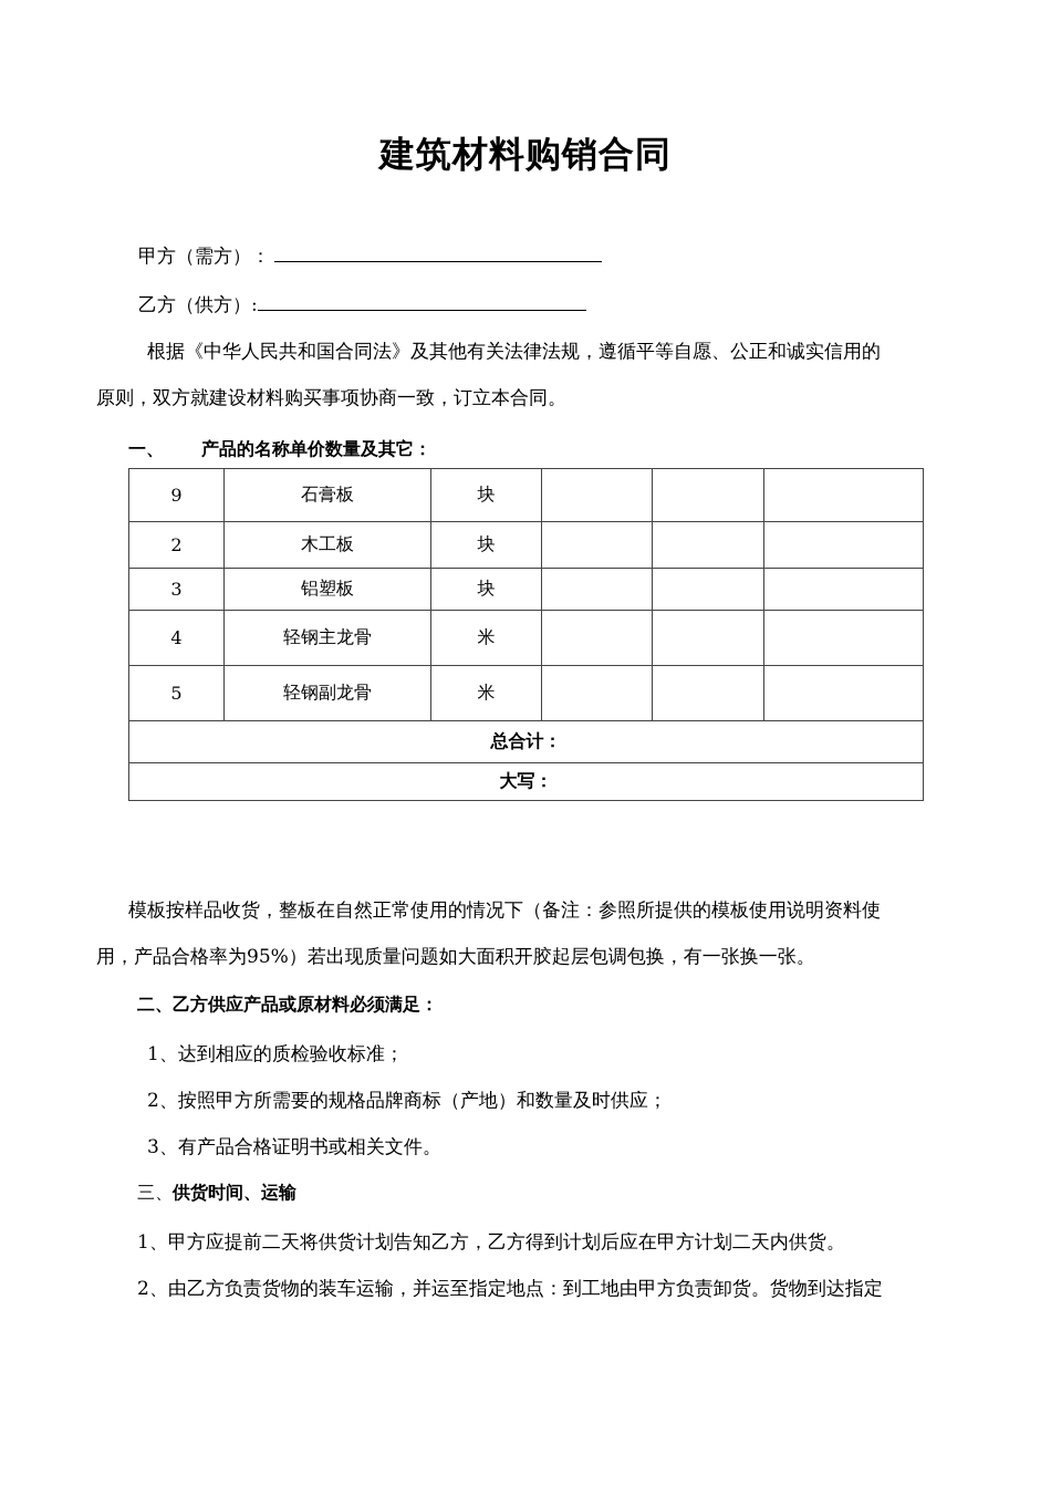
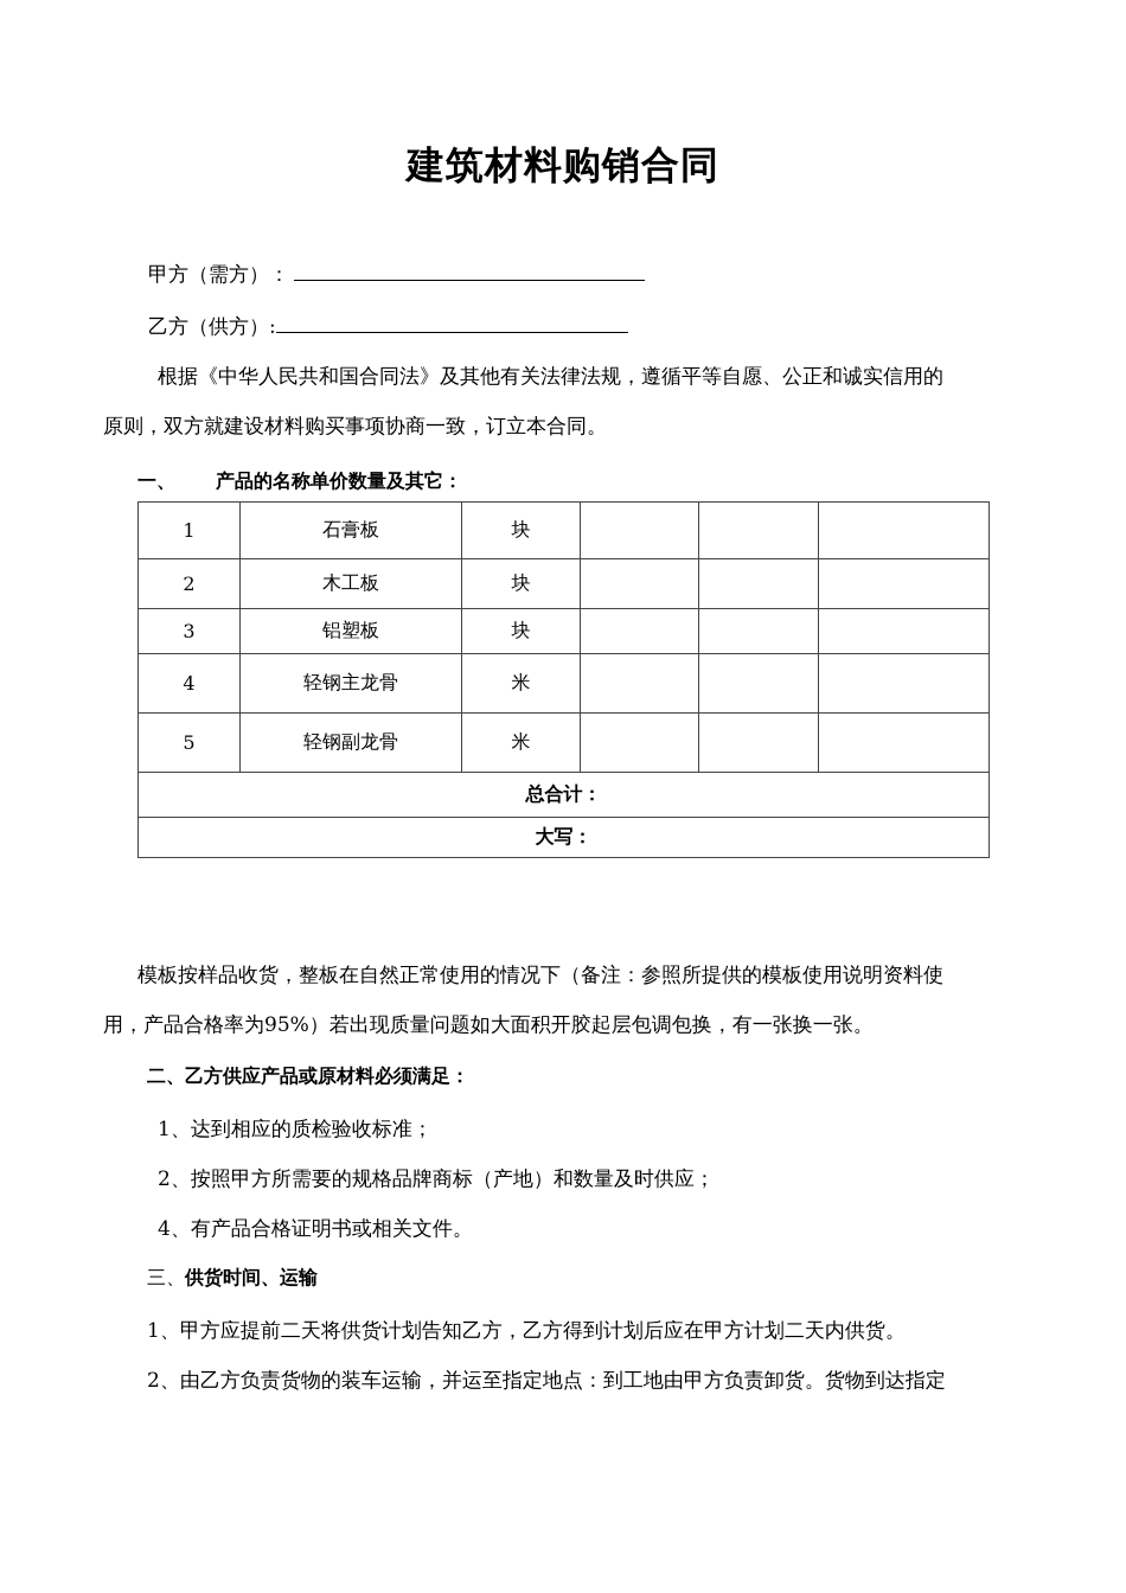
  建筑材料购销合同
  甲方（需方）：
  乙方（供方）:
  根据《中华人民共和国合同法》及其他有关法律法规，遵循平等自愿、公正和诚实信用的
  原则，双方就建设材料购买事项协商一致，订立本合同。
  一、 产品的名称单价数量及其它：
- 9	石膏板	块
+ 1	石膏板	块
  2	木工板	块
  3	铝塑板	块
  4	轻钢主龙骨	米
  5	轻钢副龙骨	米
  总合计：
  大写：
  模板按样品收货，整板在自然正常使用的情况下（备注：参照所提供的模板使用说明资料使
  用，产品合格率为95%）若出现质量问题如大面积开胶起层包调包换，有一张换一张。
  二、乙方供应产品或原材料必须满足：
  1、达到相应的质检验收标准；
  2、按照甲方所需要的规格品牌商标（产地）和数量及时供应；
- 3、有产品合格证明书或相关文件。
+ 4、有产品合格证明书或相关文件。
  三、供货时间、运输
  1、甲方应提前二天将供货计划告知乙方，乙方得到计划后应在甲方计划二天内供货。
  2、由乙方负责货物的装车运输，并运至指定地点：到工地由甲方负责卸货。货物到达指定
